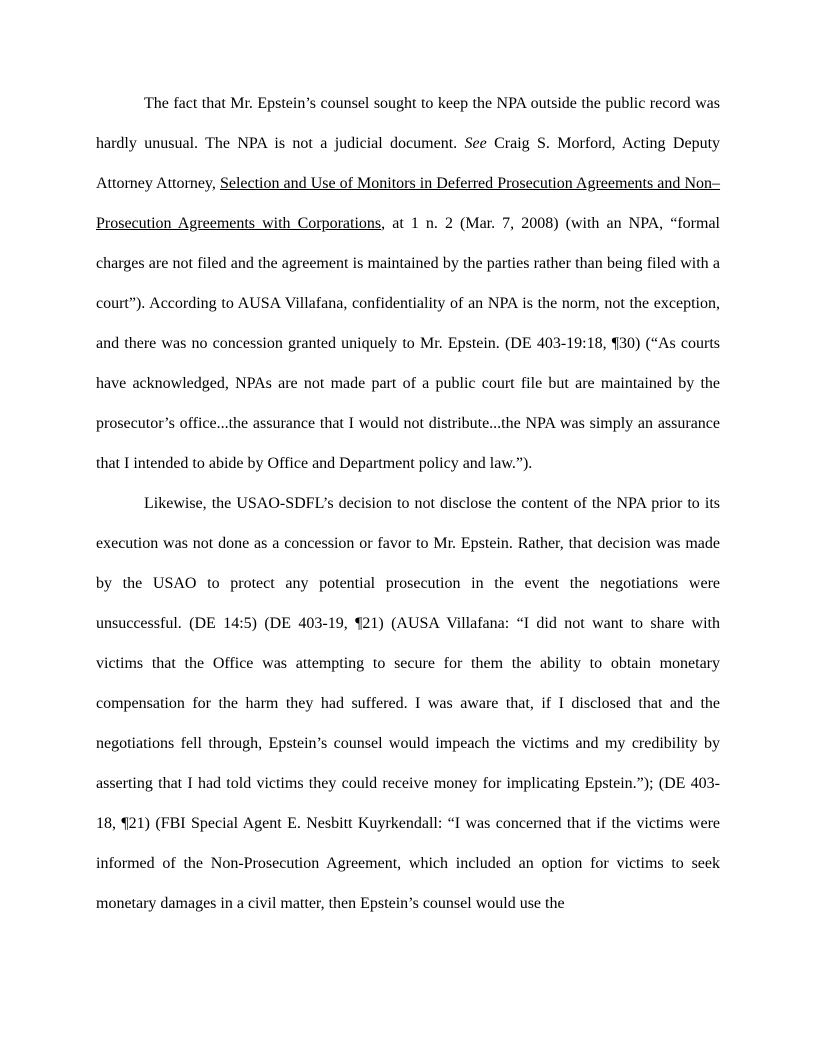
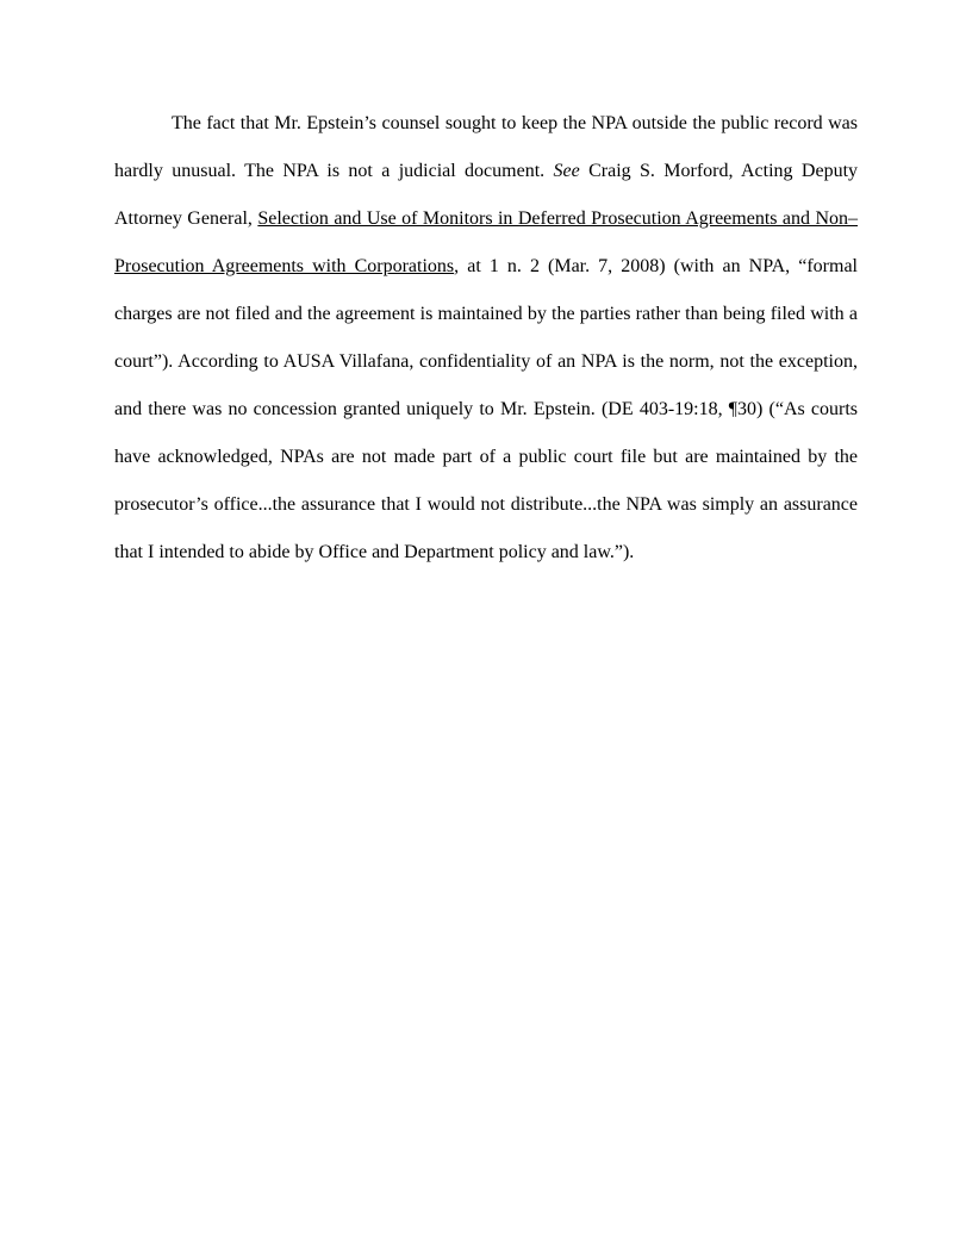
- The fact that Mr. Epstein’s counsel sought to keep the NPA outside the public record was hardly unusual. The NPA is not a judicial document. See Craig S. Morford, Acting Deputy Attorney Attorney, Selection and Use of Monitors in Deferred Prosecution Agreements and Non–Prosecution Agreements with Corporations, at 1 n. 2 (Mar. 7, 2008) (with an NPA, “formal charges are not filed and the agreement is maintained by the parties rather than being filed with a court”). According to AUSA Villafana, confidentiality of an NPA is the norm, not the exception, and there was no concession granted uniquely to Mr. Epstein. (DE 403-19:18, ¶30) (“As courts have acknowledged, NPAs are not made part of a public court file but are maintained by the prosecutor’s office...the assurance that I would not distribute...the NPA was simply an assurance that I intended to abide by Office and Department policy and law.”).
+ The fact that Mr. Epstein’s counsel sought to keep the NPA outside the public record was hardly unusual. The NPA is not a judicial document. See Craig S. Morford, Acting Deputy Attorney General, Selection and Use of Monitors in Deferred Prosecution Agreements and Non–Prosecution Agreements with Corporations, at 1 n. 2 (Mar. 7, 2008) (with an NPA, “formal charges are not filed and the agreement is maintained by the parties rather than being filed with a court”). According to AUSA Villafana, confidentiality of an NPA is the norm, not the exception, and there was no concession granted uniquely to Mr. Epstein. (DE 403-19:18, ¶30) (“As courts have acknowledged, NPAs are not made part of a public court file but are maintained by the prosecutor’s office...the assurance that I would not distribute...the NPA was simply an assurance that I intended to abide by Office and Department policy and law.”).
- Likewise, the USAO-SDFL’s decision to not disclose the content of the NPA prior to its execution was not done as a concession or favor to Mr. Epstein. Rather, that decision was made by the USAO to protect any potential prosecution in the event the negotiations were unsuccessful. (DE 14:5) (DE 403-19, ¶21) (AUSA Villafana: “I did not want to share with victims that the Office was attempting to secure for them the ability to obtain monetary compensation for the harm they had suffered. I was aware that, if I disclosed that and the negotiations fell through, Epstein’s counsel would impeach the victims and my credibility by asserting that I had told victims they could receive money for implicating Epstein.”); (DE 403-18, ¶21) (FBI Special Agent E. Nesbitt Kuyrkendall: “I was concerned that if the victims were informed of the Non-Prosecution Agreement, which included an option for victims to seek monetary damages in a civil matter, then Epstein’s counsel would use the
